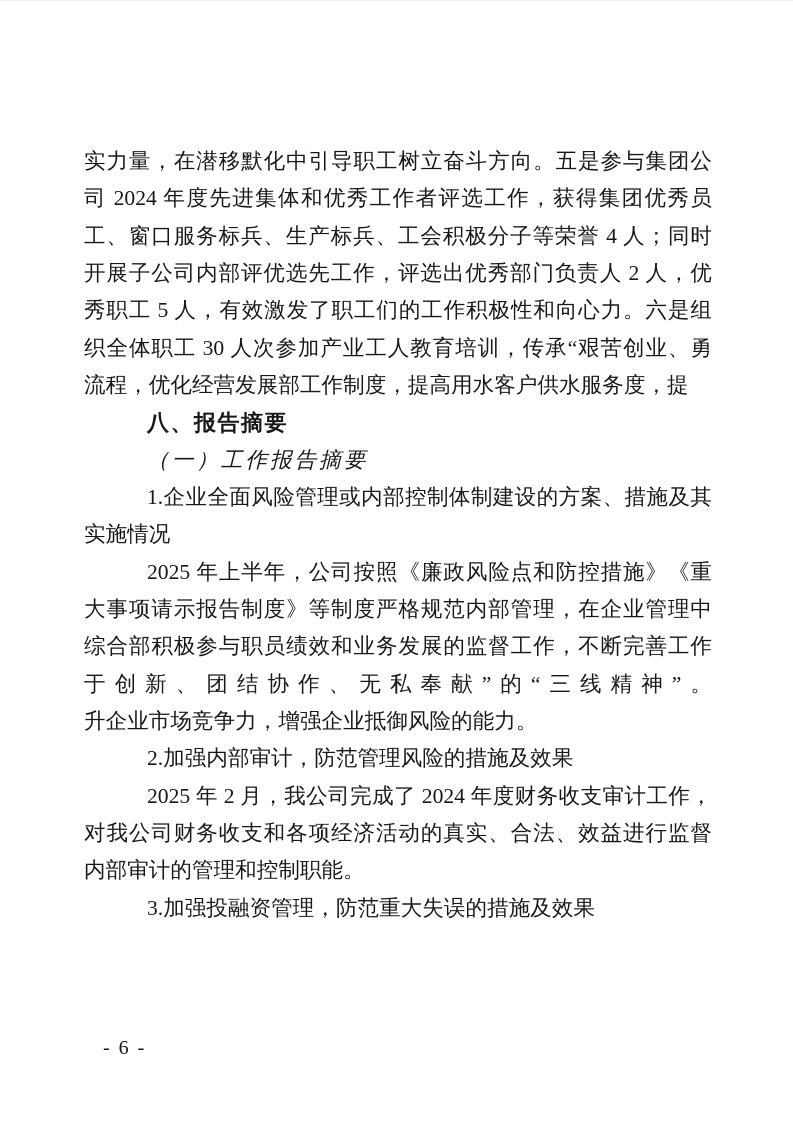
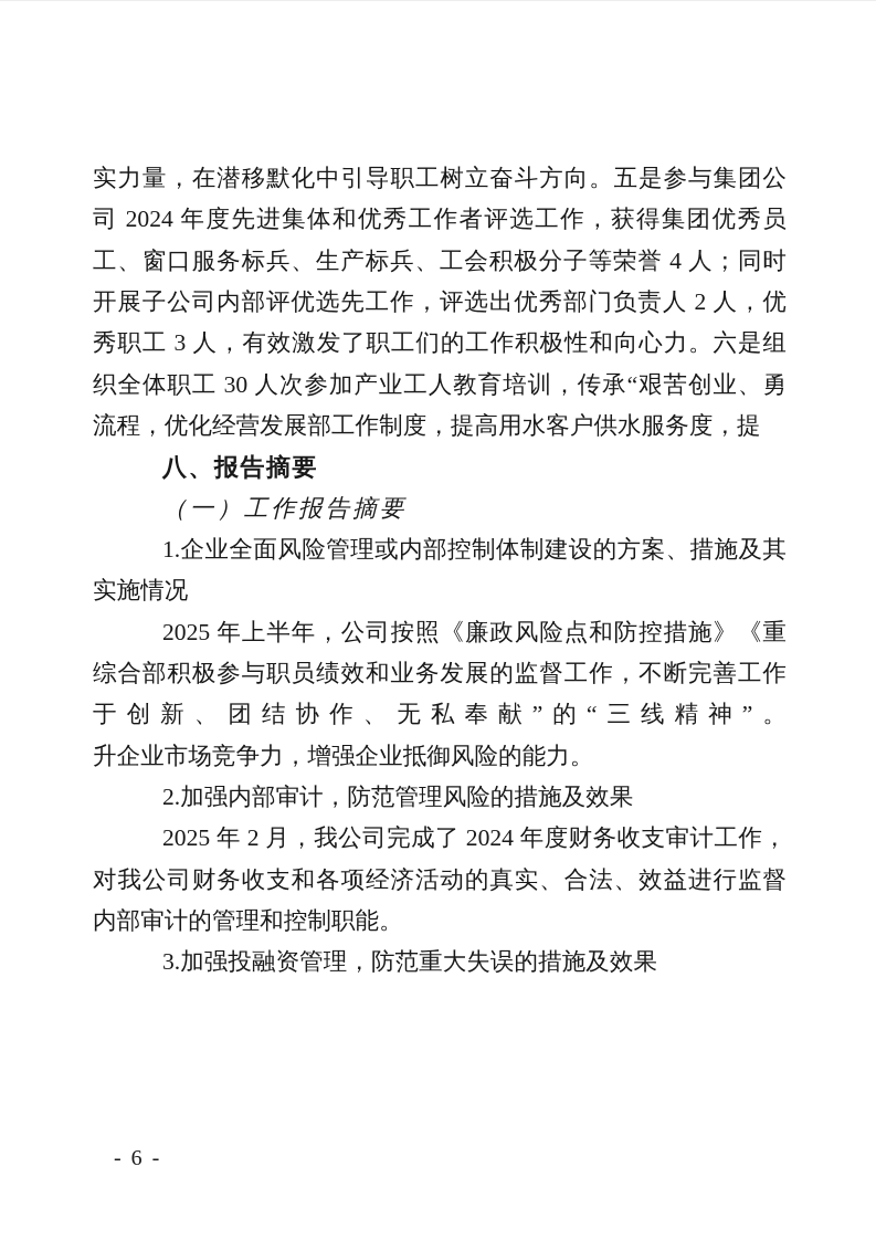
  实力量，在潜移默化中引导职工树立奋斗方向。五是参与集团公
  司 2024 年度先进集体和优秀工作者评选工作，获得集团优秀员
  工、窗口服务标兵、生产标兵、工会积极分子等荣誉 4 人；同时
  开展子公司内部评优选先工作，评选出优秀部门负责人 2 人，优
- 秀职工 5 人，有效激发了职工们的工作积极性和向心力。六是组
+ 秀职工 3 人，有效激发了职工们的工作积极性和向心力。六是组
  织全体职工 30 人次参加产业工人教育培训，传承“艰苦创业、勇
  流程，优化经营发展部工作制度，提高用水客户供水服务度，提
  八、报告摘要
  （一）工作报告摘要
  1.企业全面风险管理或内部控制体制建设的方案、措施及其
  实施情况
  2025 年上半年，公司按照《廉政风险点和防控措施》《重
- 大事项请示报告制度》等制度严格规范内部管理，在企业管理中
  综合部积极参与职员绩效和业务发展的监督工作，不断完善工作
  于创新、团结协作、无私奉献”的“三线精神”。
  升企业市场竞争力，增强企业抵御风险的能力。
  2.加强内部审计，防范管理风险的措施及效果
  2025 年 2 月，我公司完成了 2024 年度财务收支审计工作，
  对我公司财务收支和各项经济活动的真实、合法、效益进行监督
  内部审计的管理和控制职能。
  3.加强投融资管理，防范重大失误的措施及效果
  - 6 -
